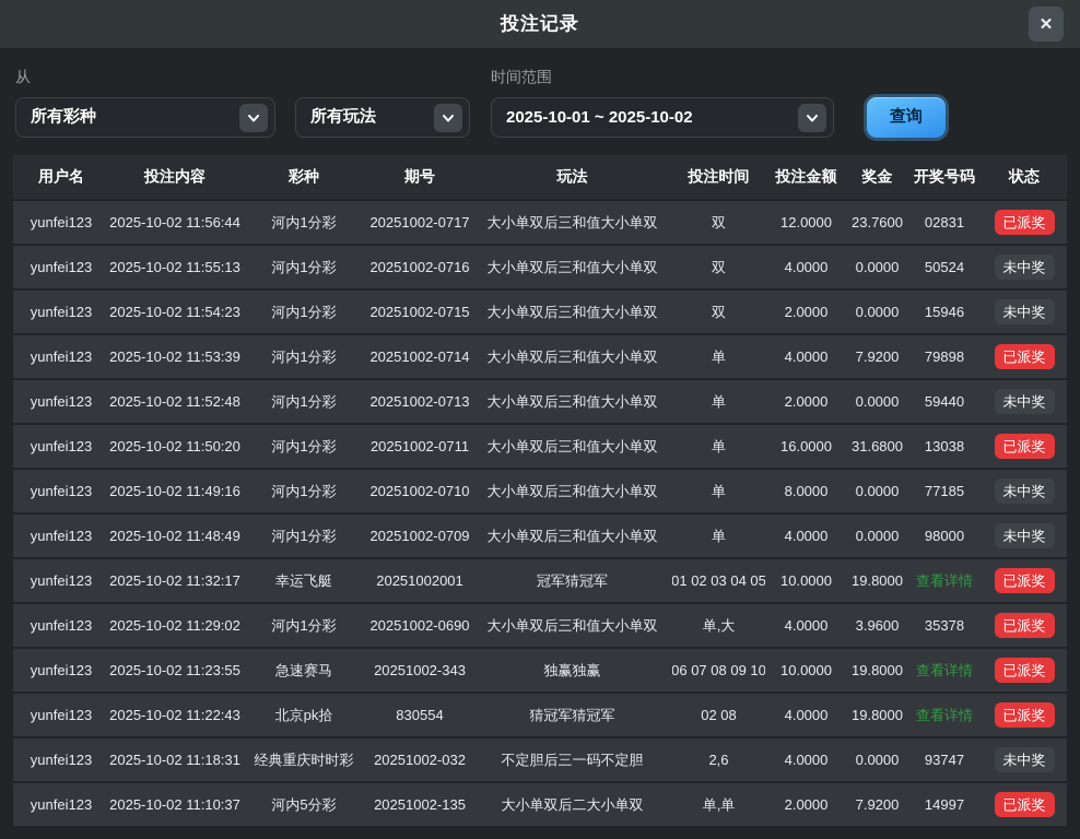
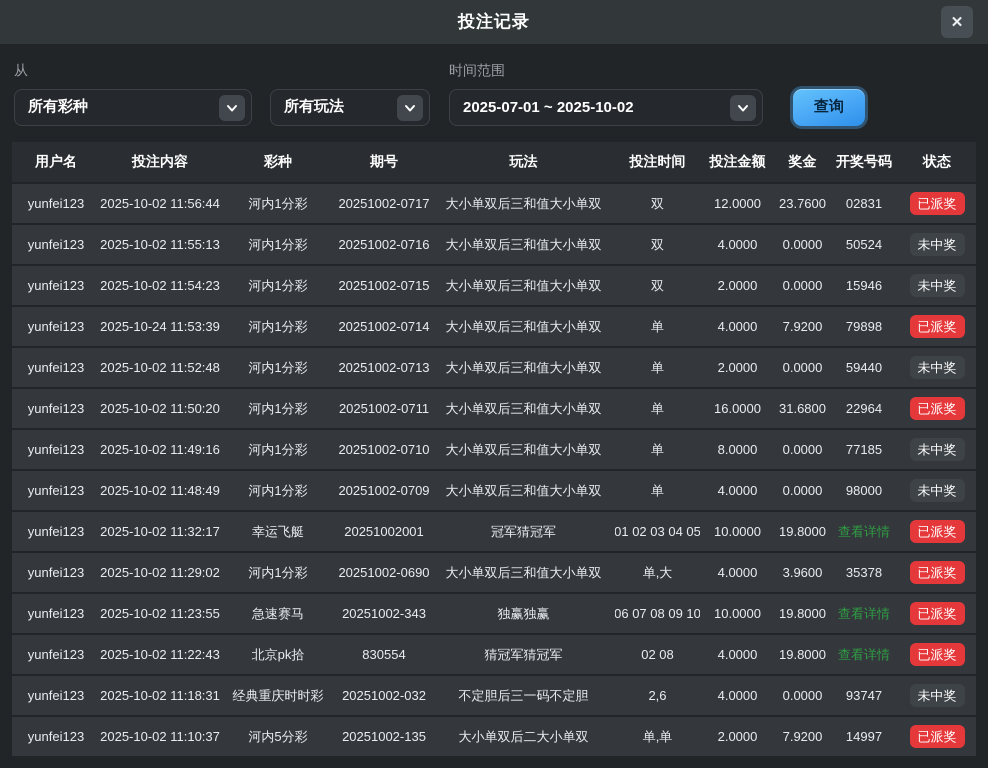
  投注记录
  ✕
  从
  时间范围
  所有彩种
  所有玩法
- 2025-10-01 ~ 2025-10-02
+ 2025-07-01 ~ 2025-10-02
  查询
  用户名
  投注内容
  彩种
  期号
  玩法
  投注时间
  投注金额
  奖金
  开奖号码
  状态
  yunfei123
  2025-10-02 11:56:44
  河内1分彩
  20251002-0717
  大小单双后三和值大小单双
  双
  12.0000
  23.7600
  02831
  已派奖
  yunfei123
  2025-10-02 11:55:13
  河内1分彩
  20251002-0716
  大小单双后三和值大小单双
  双
  4.0000
  0.0000
  50524
  未中奖
  yunfei123
  2025-10-02 11:54:23
  河内1分彩
  20251002-0715
  大小单双后三和值大小单双
  双
  2.0000
  0.0000
  15946
  未中奖
  yunfei123
- 2025-10-02 11:53:39
+ 2025-10-24 11:53:39
  河内1分彩
  20251002-0714
  大小单双后三和值大小单双
  单
  4.0000
  7.9200
  79898
  已派奖
  yunfei123
  2025-10-02 11:52:48
  河内1分彩
  20251002-0713
  大小单双后三和值大小单双
  单
  2.0000
  0.0000
  59440
  未中奖
  yunfei123
  2025-10-02 11:50:20
  河内1分彩
  20251002-0711
  大小单双后三和值大小单双
  单
  16.0000
  31.6800
- 13038
+ 22964
  已派奖
  yunfei123
  2025-10-02 11:49:16
  河内1分彩
  20251002-0710
  大小单双后三和值大小单双
  单
  8.0000
  0.0000
  77185
  未中奖
  yunfei123
  2025-10-02 11:48:49
  河内1分彩
  20251002-0709
  大小单双后三和值大小单双
  单
  4.0000
  0.0000
  98000
  未中奖
  yunfei123
  2025-10-02 11:32:17
  幸运飞艇
  20251002001
  冠军猜冠军
  01 02 03 04 05
  10.0000
  19.8000
  查看详情
  已派奖
  yunfei123
  2025-10-02 11:29:02
  河内1分彩
  20251002-0690
  大小单双后三和值大小单双
  单,大
  4.0000
  3.9600
  35378
  已派奖
  yunfei123
  2025-10-02 11:23:55
  急速赛马
  20251002-343
  独赢独赢
  06 07 08 09 10
  10.0000
  19.8000
  查看详情
  已派奖
  yunfei123
  2025-10-02 11:22:43
  北京pk拾
  830554
  猜冠军猜冠军
  02 08
  4.0000
  19.8000
  查看详情
  已派奖
  yunfei123
  2025-10-02 11:18:31
  经典重庆时时彩
  20251002-032
  不定胆后三一码不定胆
  2,6
  4.0000
  0.0000
  93747
  未中奖
  yunfei123
  2025-10-02 11:10:37
  河内5分彩
  20251002-135
  大小单双后二大小单双
  单,单
  2.0000
  7.9200
  14997
  已派奖
